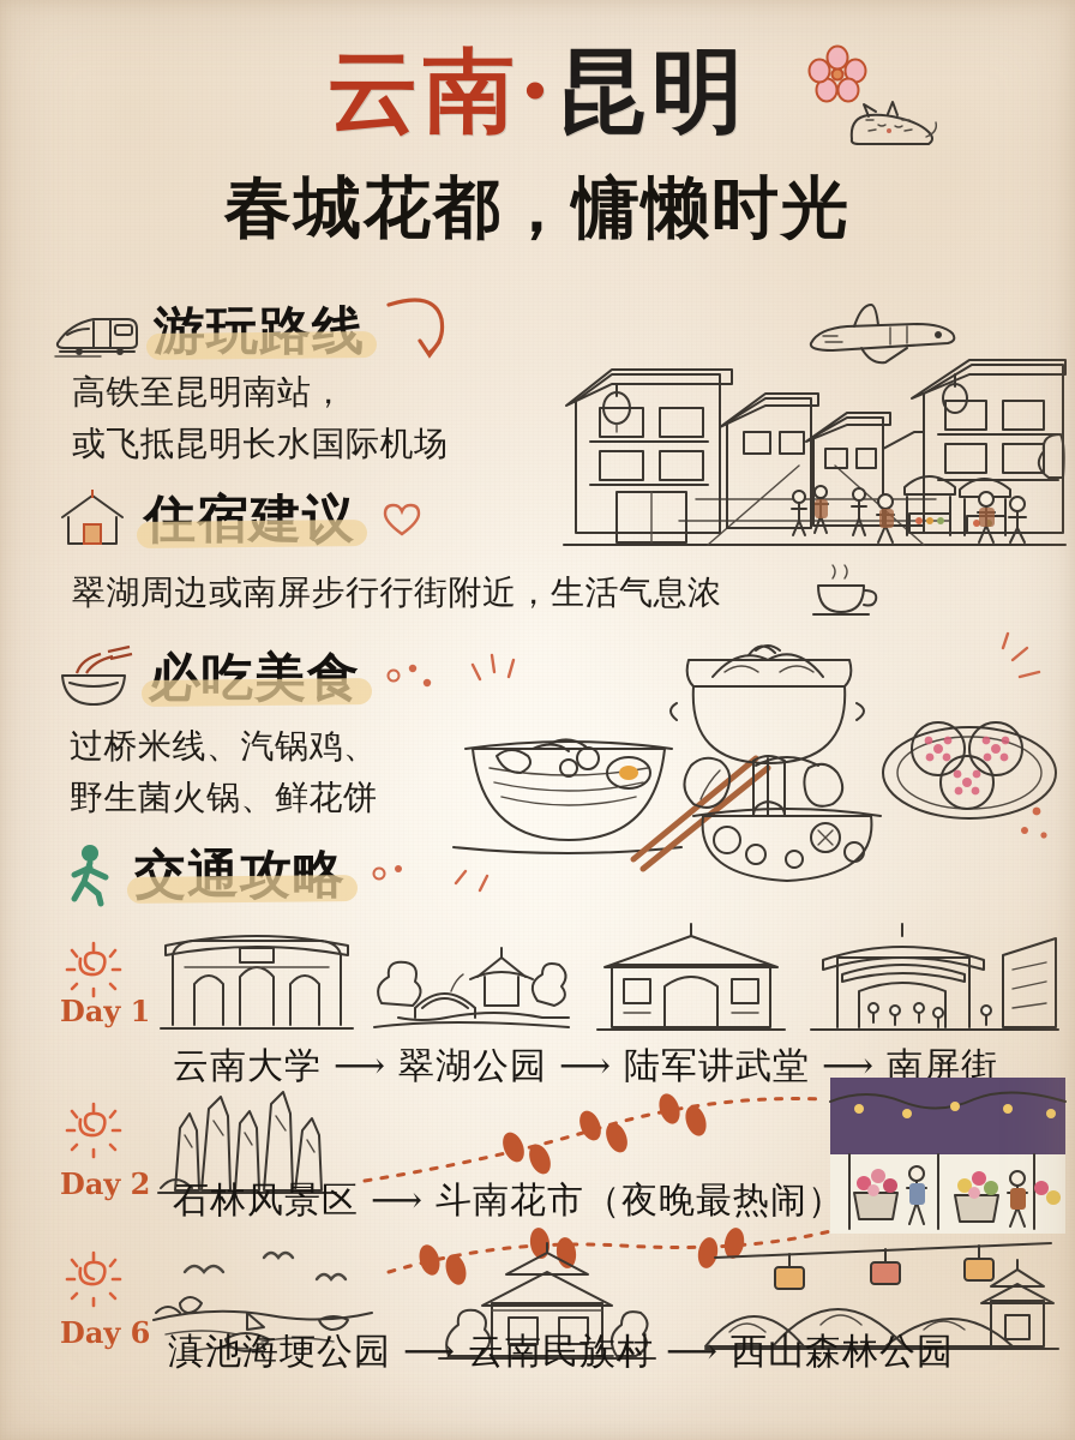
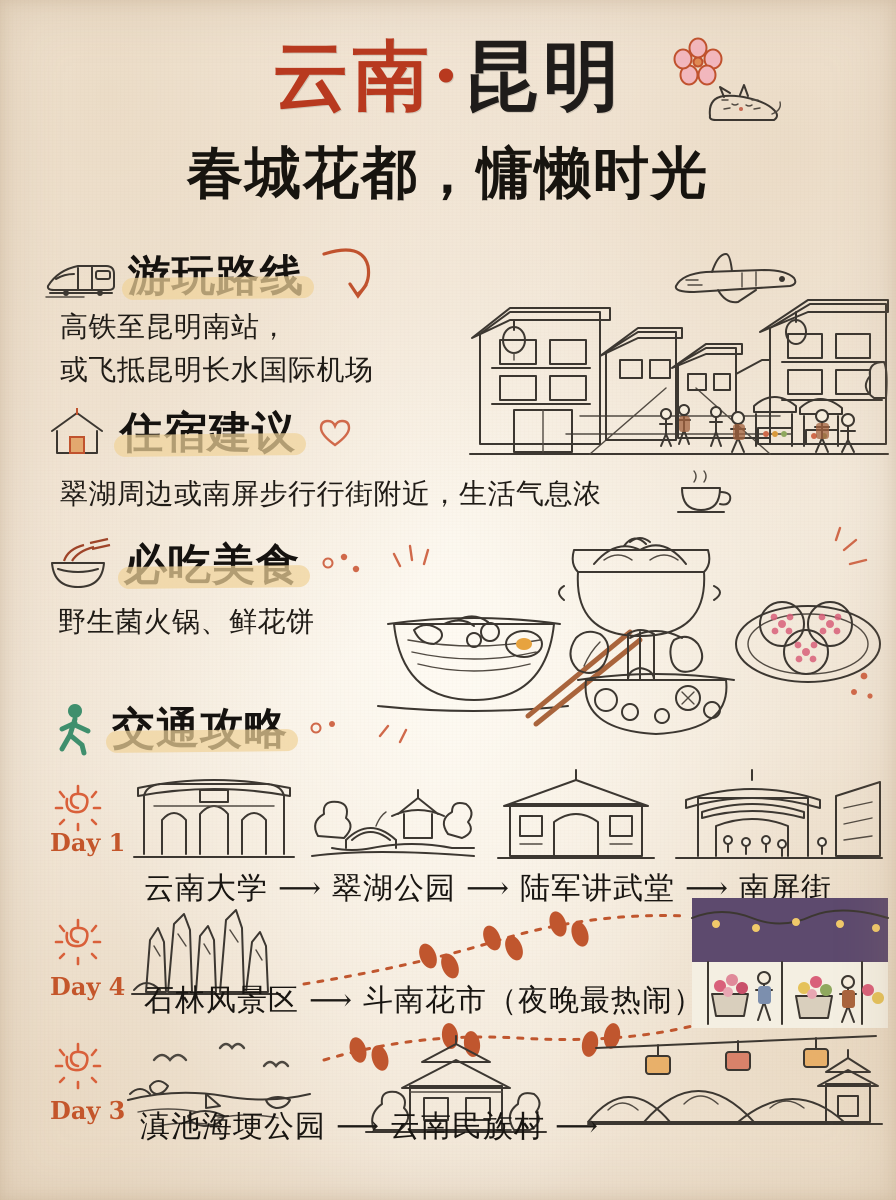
  云南·昆明
  春城花都，慵懒时光
  游玩路线
  高铁至昆明南站，
  或飞抵昆明长水国际机场
  住宿建议
  翠湖周边或南屏步行行街附近，生活气息浓
  必吃美食
- 过桥米线、汽锅鸡、
  野生菌火锅、鲜花饼
  交通攻略
  Day 1
  云南大学
  ⟶
  翠湖公园
  ⟶
  陆军讲武堂
  ⟶
  南屏街
- Day 2
+ Day 4
  石林风景区
  ⟶
  斗南花市（夜晚最热闹）
- Day 6
+ Day 3
  滇池海埂公园
  ⟶
  云南民族村
  ⟶
- 西山森林公园
